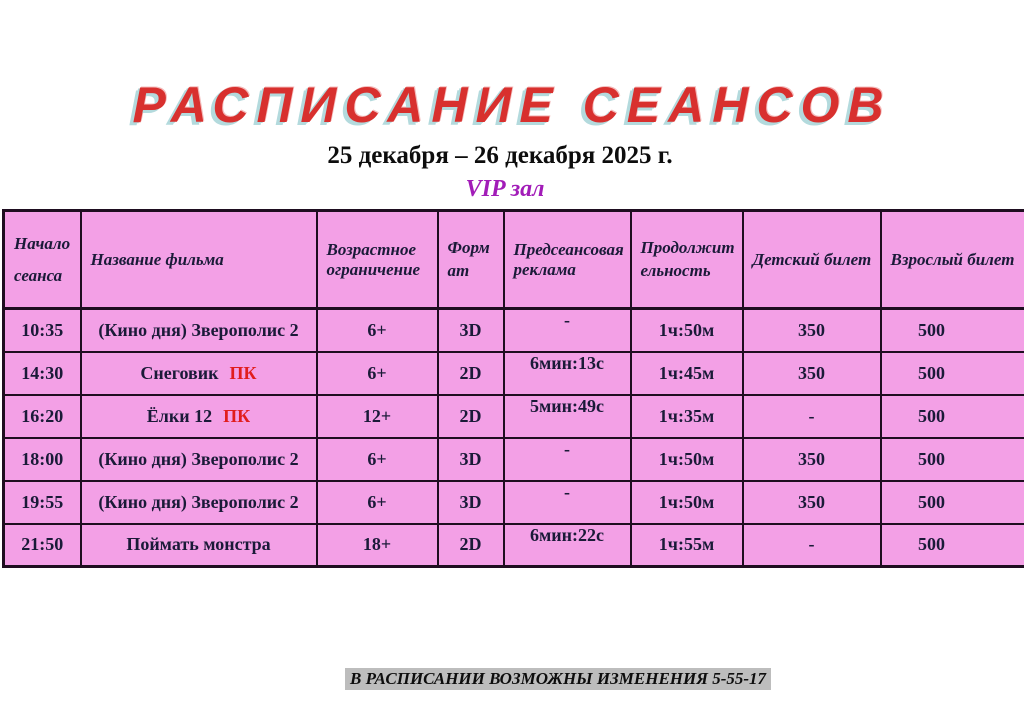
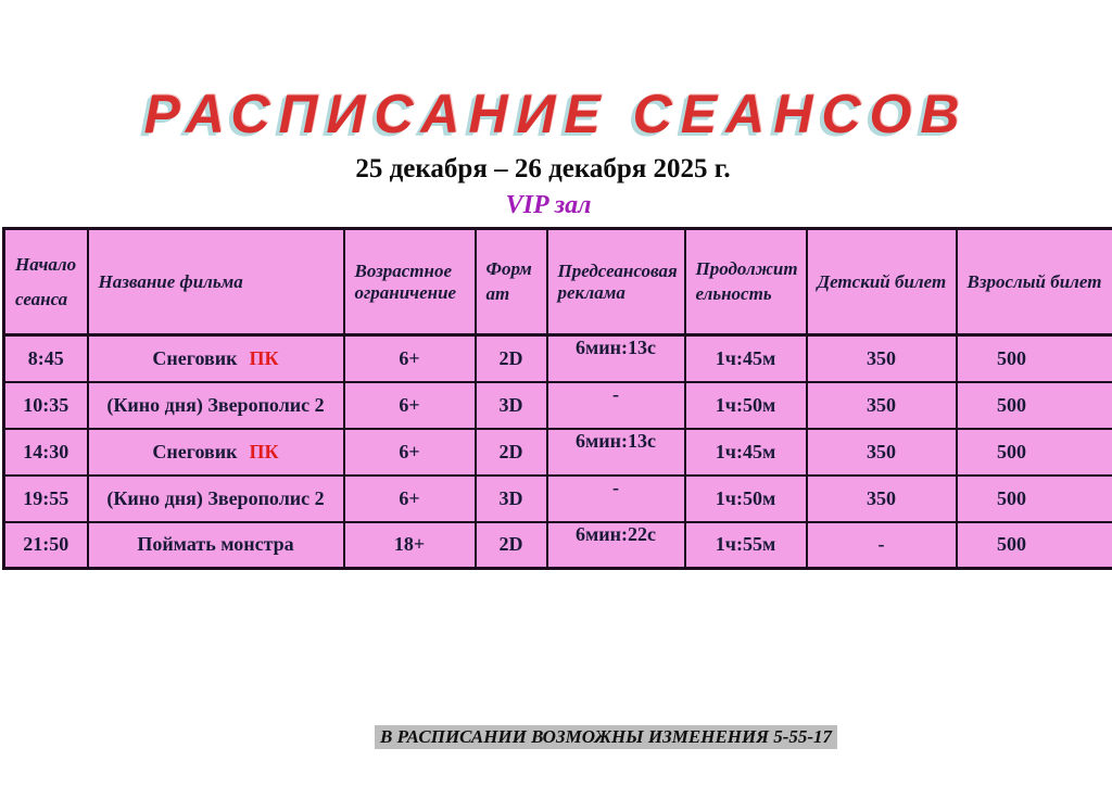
  РАСПИСАНИЕ СЕАНСОВ
  25 декабря – 26 декабря 2025 г.
  VIP зал
  Начало сеанса	Название фильма	Возрастное ограничение	Формат	Предсеансовая реклама	Продолжительность	Детский билет	Взрослый билет
+ 8:45	Снеговик ПК	6+	2D	6мин:13с	1ч:45м	350	500
  10:35	(Кино дня) Зверополис 2	6+	3D	-	1ч:50м	350	500
  14:30	Снеговик ПК	6+	2D	6мин:13с	1ч:45м	350	500
- 16:20	Ёлки 12 ПК	12+	2D	5мин:49с	1ч:35м	-	500
- 18:00	(Кино дня) Зверополис 2	6+	3D	-	1ч:50м	350	500
  19:55	(Кино дня) Зверополис 2	6+	3D	-	1ч:50м	350	500
  21:50	Поймать монстра	18+	2D	6мин:22с	1ч:55м	-	500
  В РАСПИСАНИИ ВОЗМОЖНЫ ИЗМЕНЕНИЯ 5-55-17
